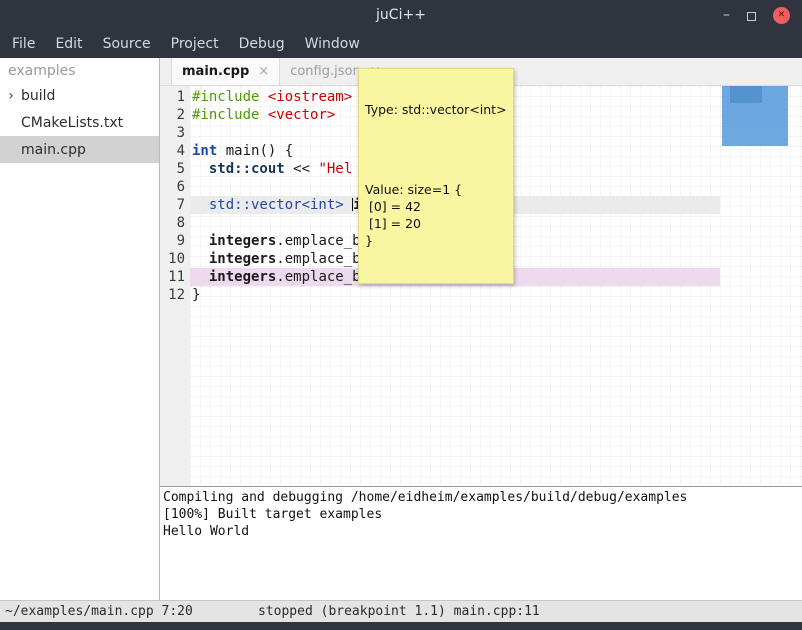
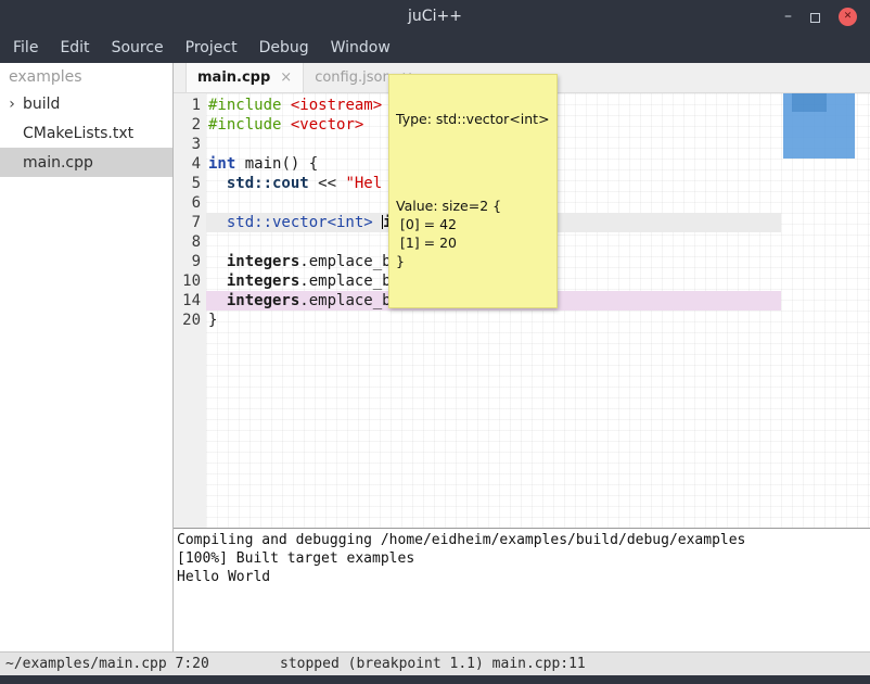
  juCi++
  –
  ✕
  File
  Edit
  Source
  Project
  Debug
  Window
  examples
  ›
  build
  CMakeLists.txt
  main.cpp
  main.cpp
  ×
  config.json
  1
  2
  3
  4
  5
  6
  7
  8
  9
  10
- 11
+ 14
- 12
+ 20
  #include <iostream>
  #include <vector>
  int main() {
  std::cout << "Hel
  }
  Compiling and debugging /home/eidheim/examples/build/debug/examples
  [100%] Built target examples
  Hello World
  ~/examples/main.cpp 7:20
  stopped (breakpoint 1.1) main.cpp:11
  Type: std::vector<int>
- Value: size=1 {
+ Value: size=2 {
  [0] = 42
  [1] = 20
  }
